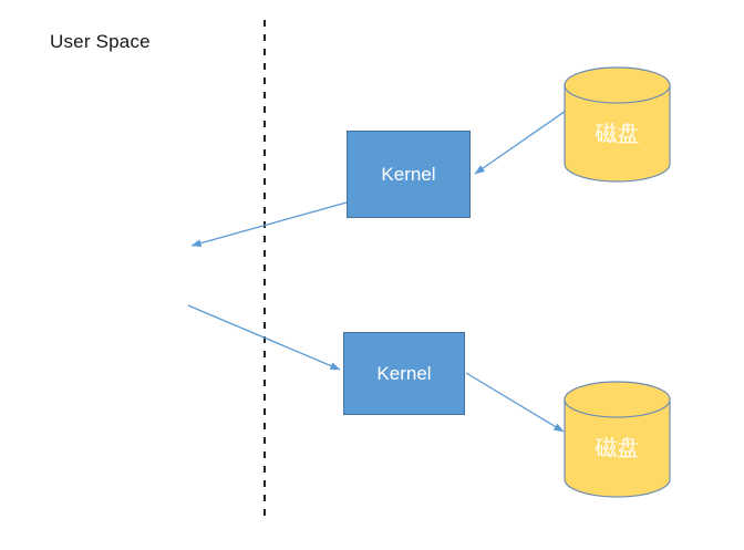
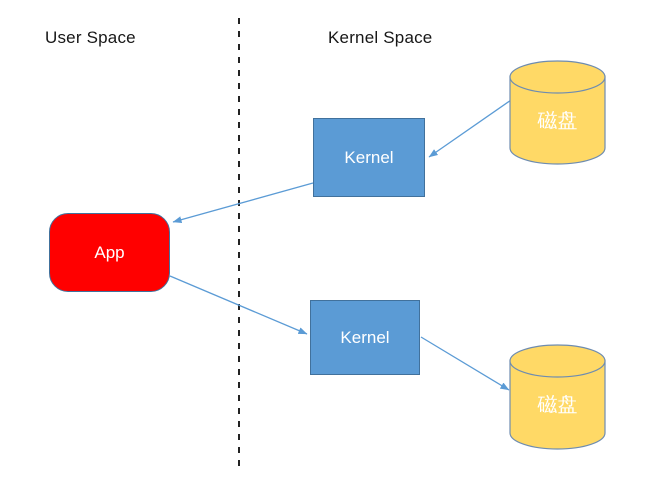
  User Space
+ Kernel Space
+ App
  Kernel
  Kernel
  磁盘
  磁盘
